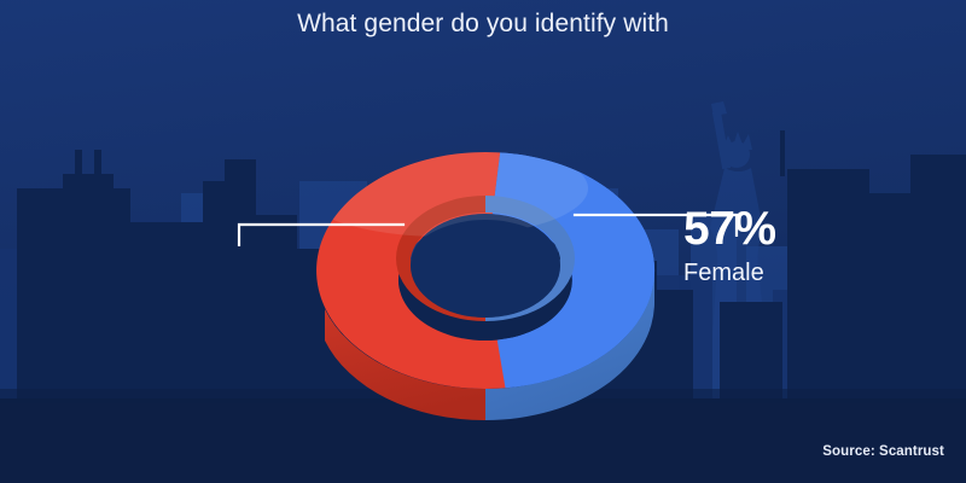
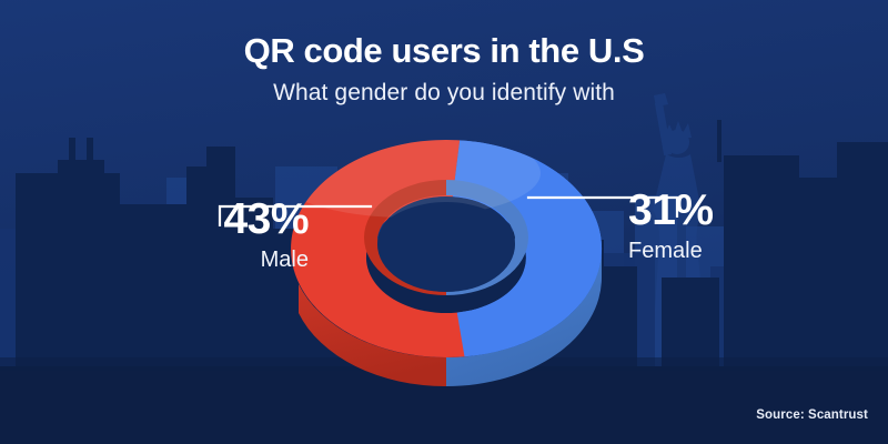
+ QR code users in the U.S
  What gender do you identify with
+ 43%
+ Male
- 57%
+ 31%
  Female
  Source: Scantrust
